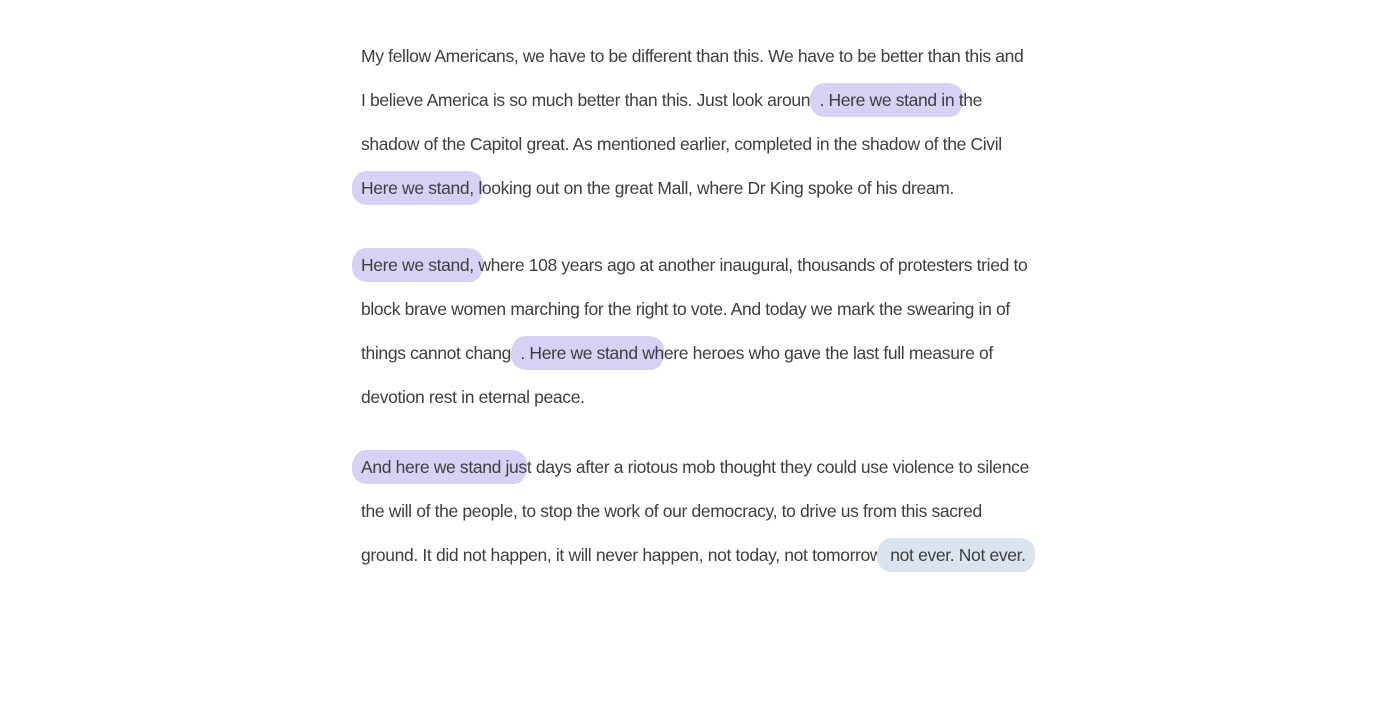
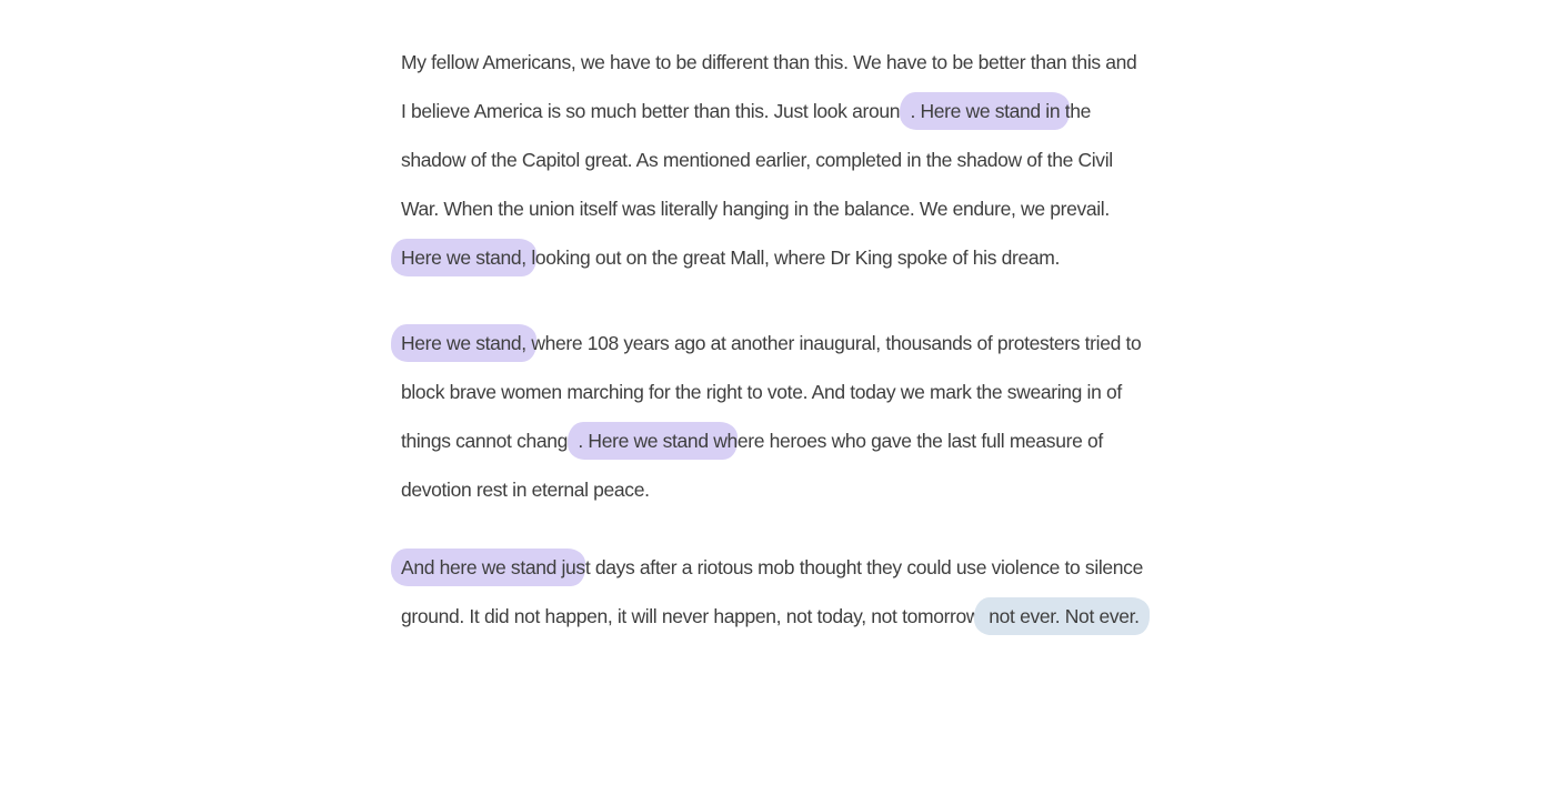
  My fellow Americans, we have to be different than this. We have to be better than this and
  I believe America is so much better than this. Just look aroun . Here we stand in the
  shadow of the Capitol great. As mentioned earlier, completed in the shadow of the Civil
+ War. When the union itself was literally hanging in the balance. We endure, we prevail.
  Here we stand, looking out on the great Mall, where Dr King spoke of his dream.
  Here we stand, where 108 years ago at another inaugural, thousands of protesters tried to
  block brave women marching for the right to vote. And today we mark the swearing in of
  things cannot chang . Here we stand where heroes who gave the last full measure of
  devotion rest in eternal peace.
  And here we stand just days after a riotous mob thought they could use violence to silence
- the will of the people, to stop the work of our democracy, to drive us from this sacred
  ground. It did not happen, it will never happen, not today, not tomorrow not ever. Not ever.
